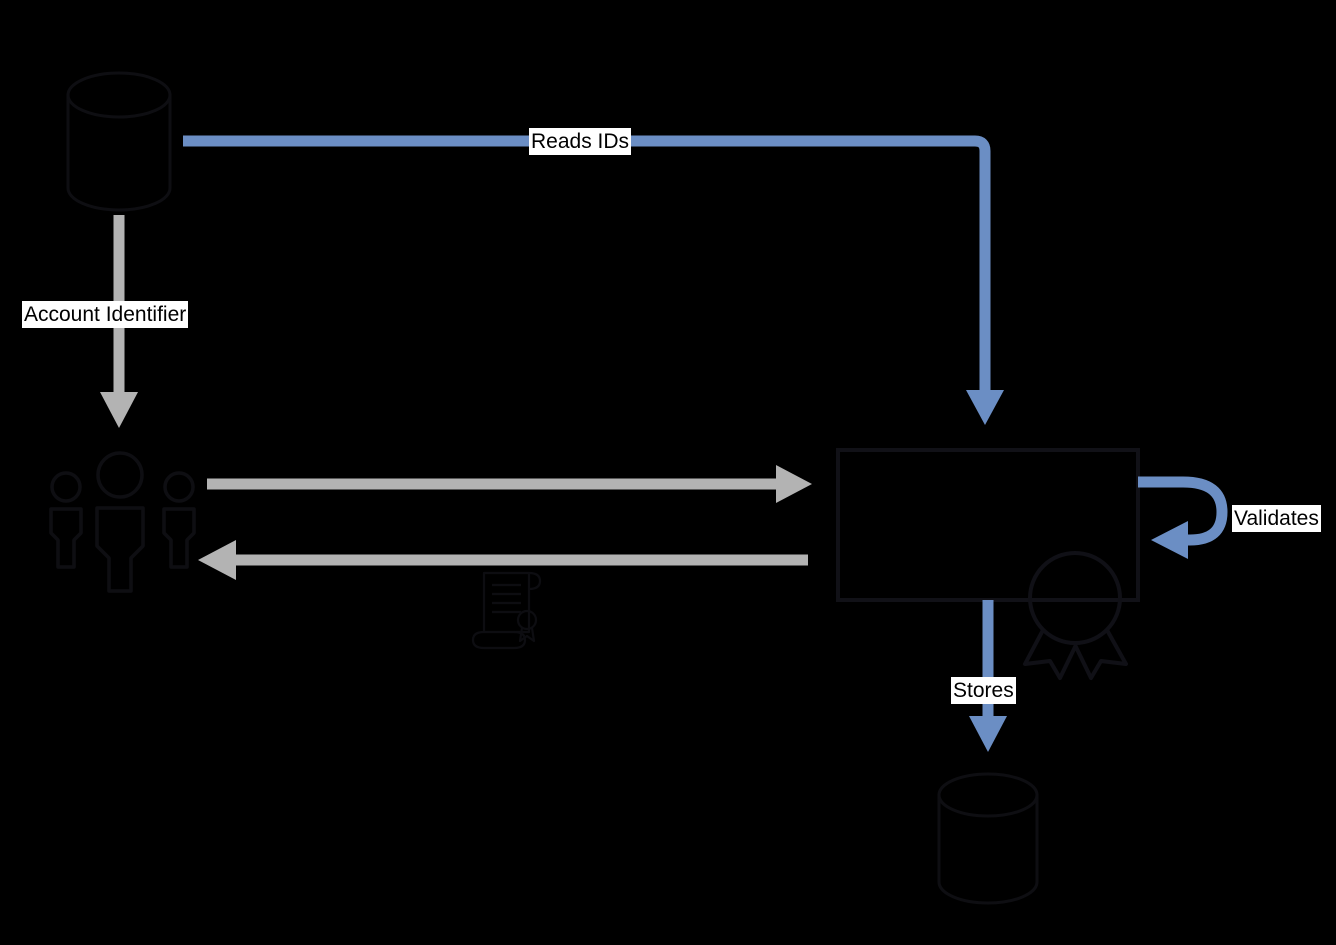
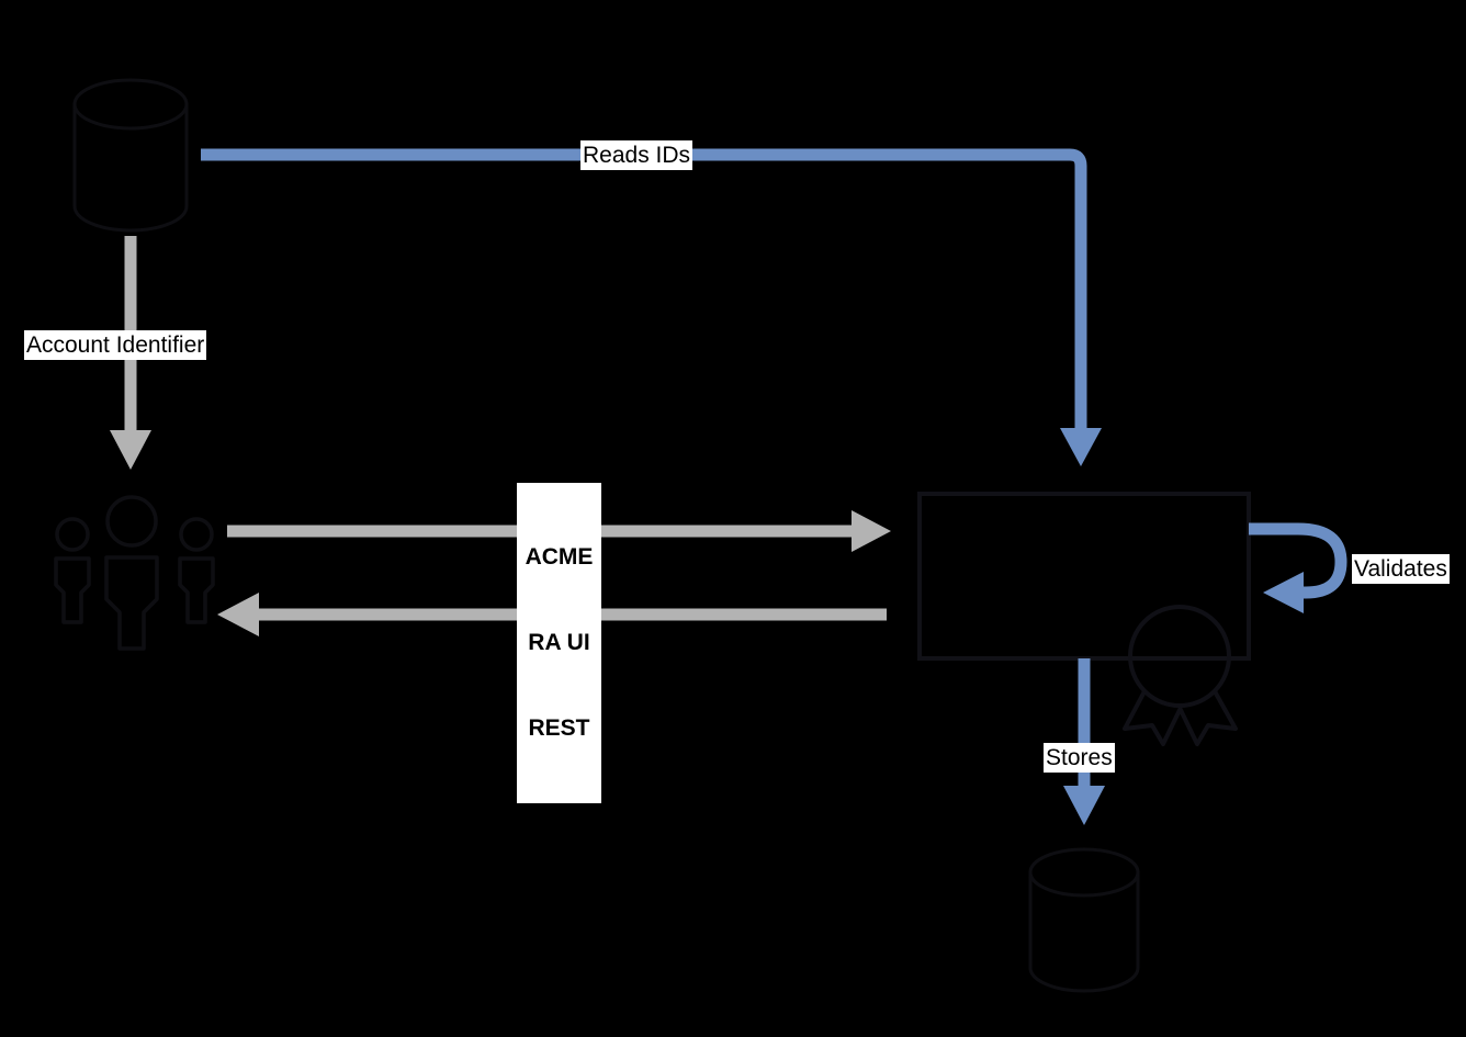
  Reads IDs
  Account Identifier
+ ACME
+ RA UI
+ REST
  Validates
  Stores
